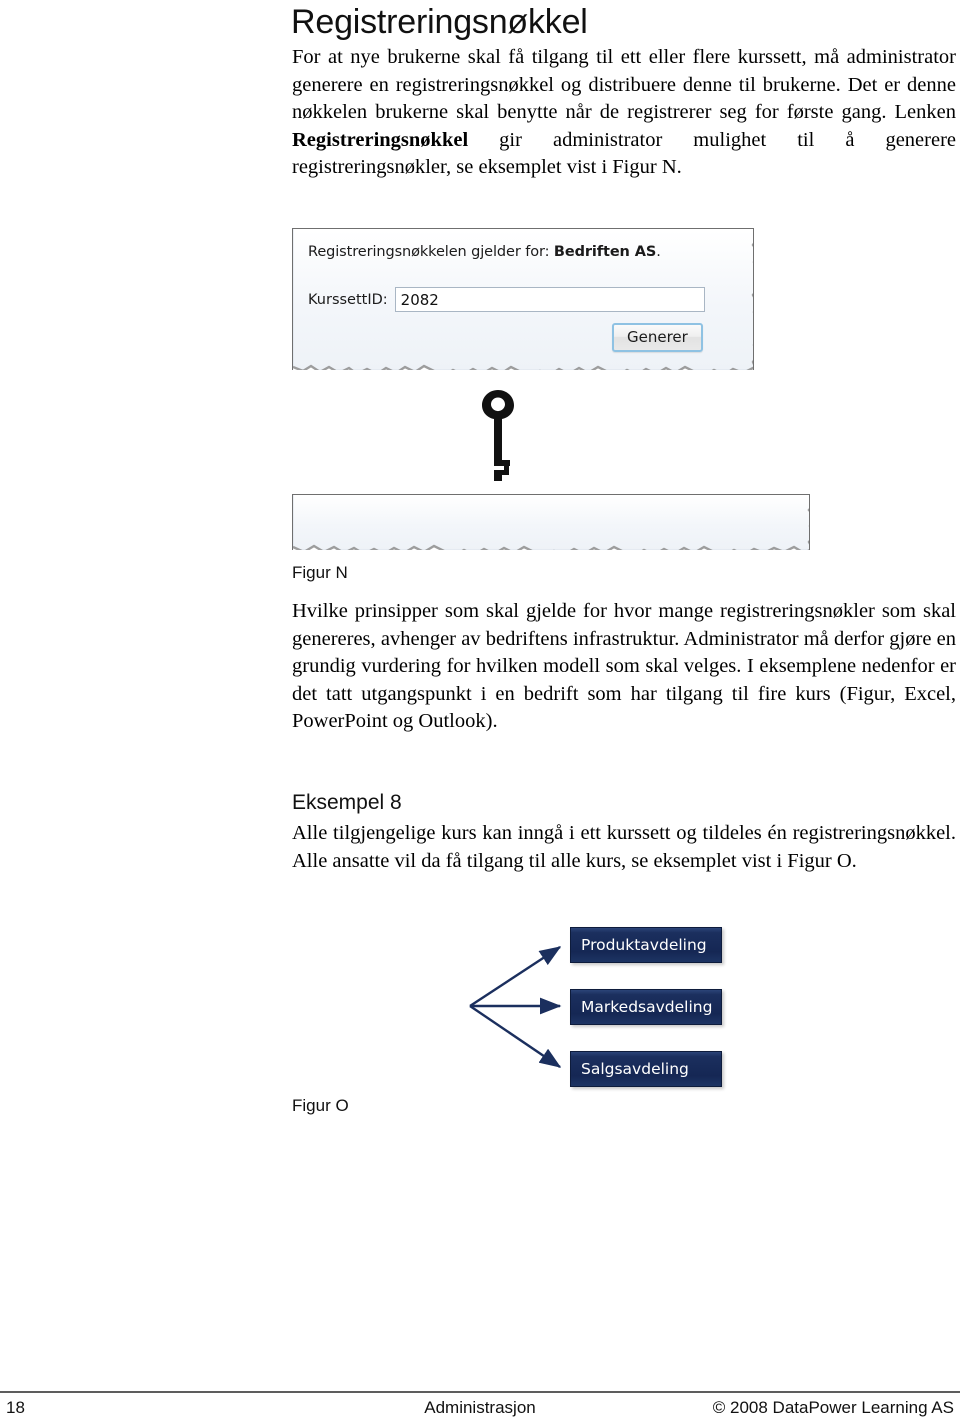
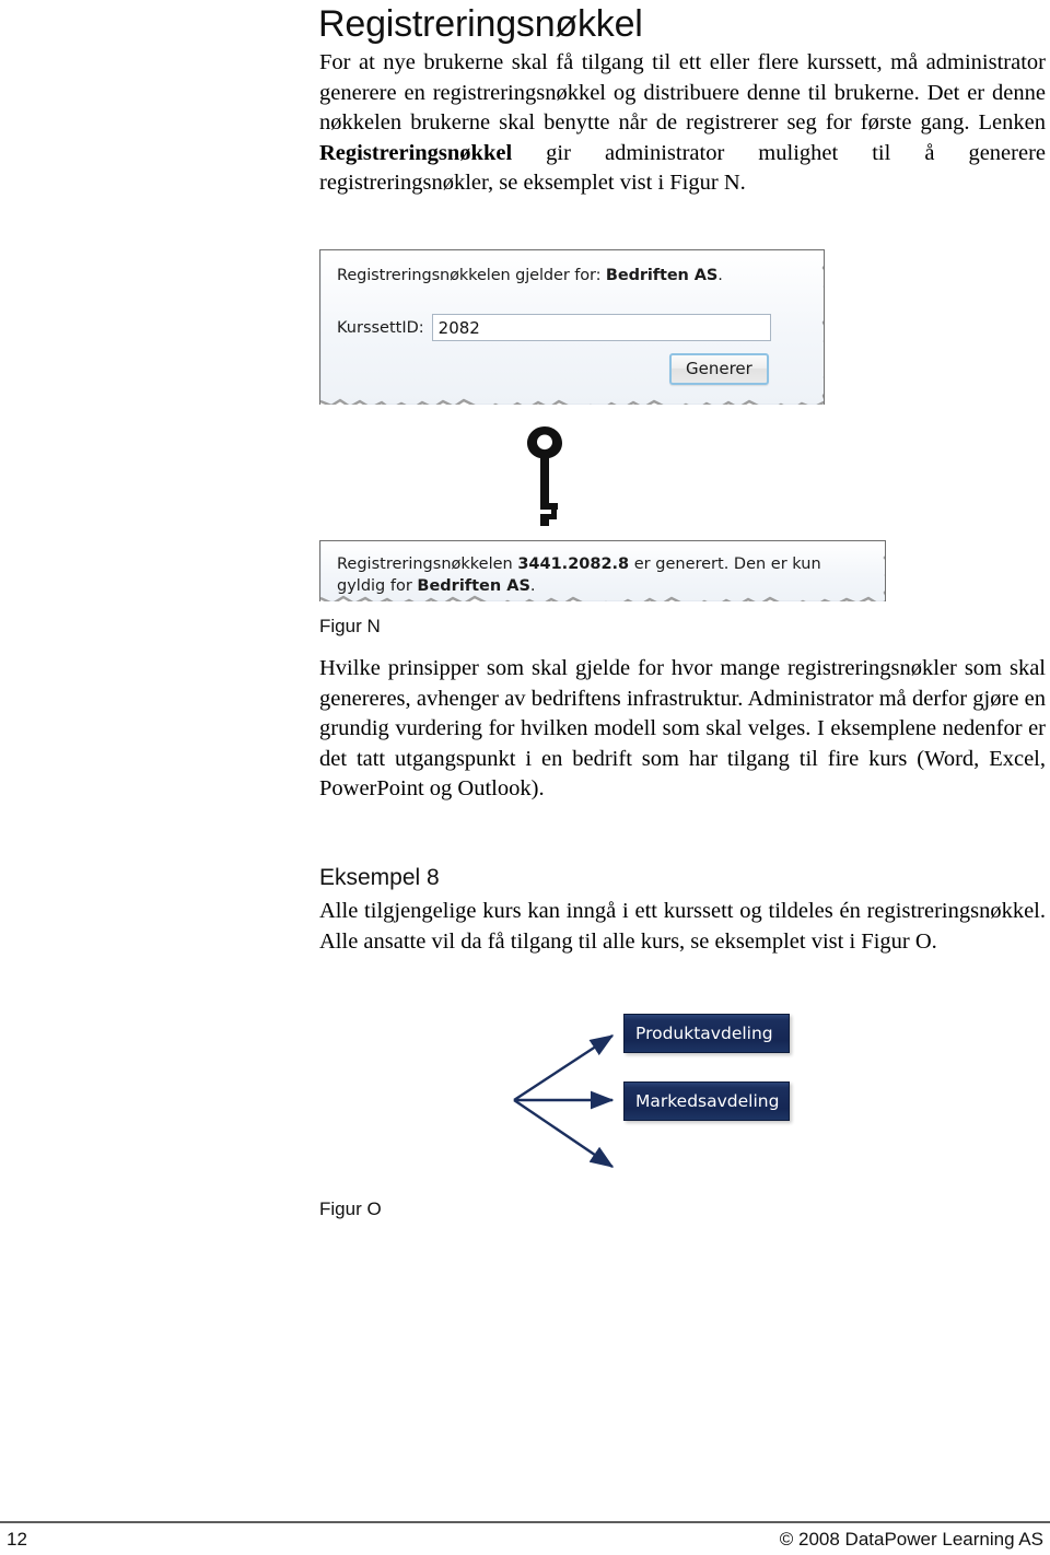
  Registreringsnøkkel
  For at nye brukerne skal få tilgang til ett eller flere kurssett, må administrator generere en registreringsnøkkel og distribuere denne til brukerne. Det er denne nøkkelen brukerne skal benytte når de registrerer seg for første gang. Lenken Registreringsnøkkel gir administrator mulighet til å generere registreringsnøkler, se eksemplet vist i Figur N.
  Registreringsnøkkelen gjelder for: Bedriften AS.
  KurssettID:
  2082
  Generer
+ Registreringsnøkkelen 3441.2082.8 er generert. Den er kun gyldig for Bedriften AS.
  Figur N
- Hvilke prinsipper som skal gjelde for hvor mange registreringsnøkler som skal genereres, avhenger av bedriftens infrastruktur. Administrator må derfor gjøre en grundig vurdering for hvilken modell som skal velges. I eksemplene nedenfor er det tatt utgangspunkt i en bedrift som har tilgang til fire kurs (Figur, Excel, PowerPoint og Outlook).
+ Hvilke prinsipper som skal gjelde for hvor mange registreringsnøkler som skal genereres, avhenger av bedriftens infrastruktur. Administrator må derfor gjøre en grundig vurdering for hvilken modell som skal velges. I eksemplene nedenfor er det tatt utgangspunkt i en bedrift som har tilgang til fire kurs (Word, Excel, PowerPoint og Outlook).
  Eksempel 8
  Alle tilgjengelige kurs kan inngå i ett kurssett og tildeles én registreringsnøkkel. Alle ansatte vil da få tilgang til alle kurs, se eksemplet vist i Figur O.
  Produktavdeling
  Markedsavdeling
- Salgsavdeling
  Figur O
- 18
+ 12
- Administrasjon
  © 2008 DataPower Learning AS
